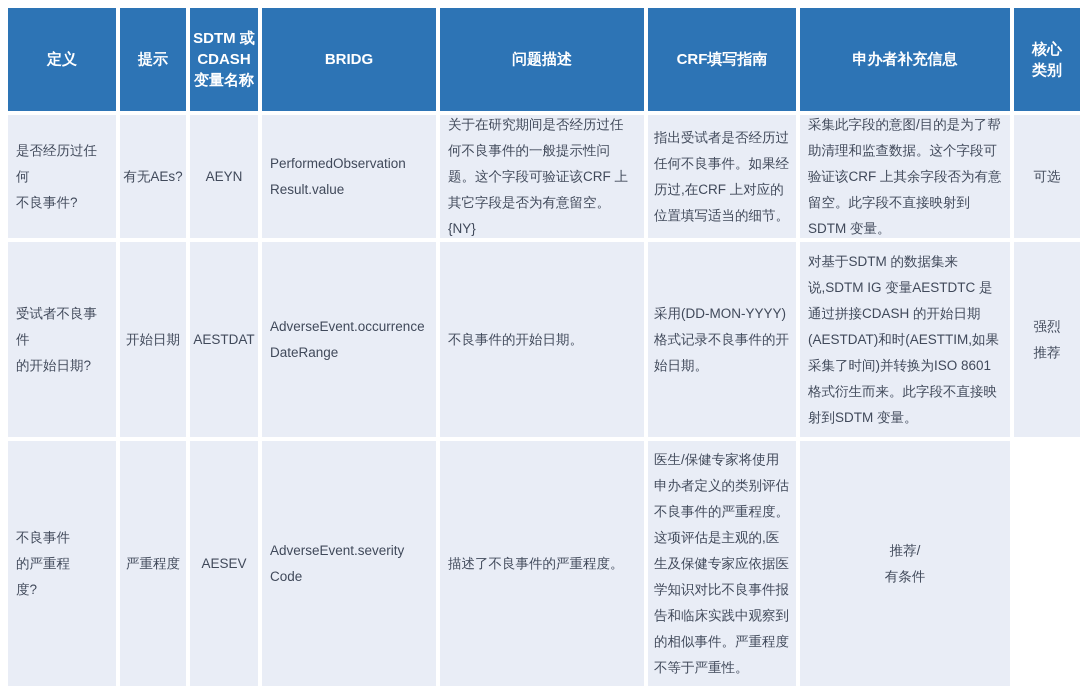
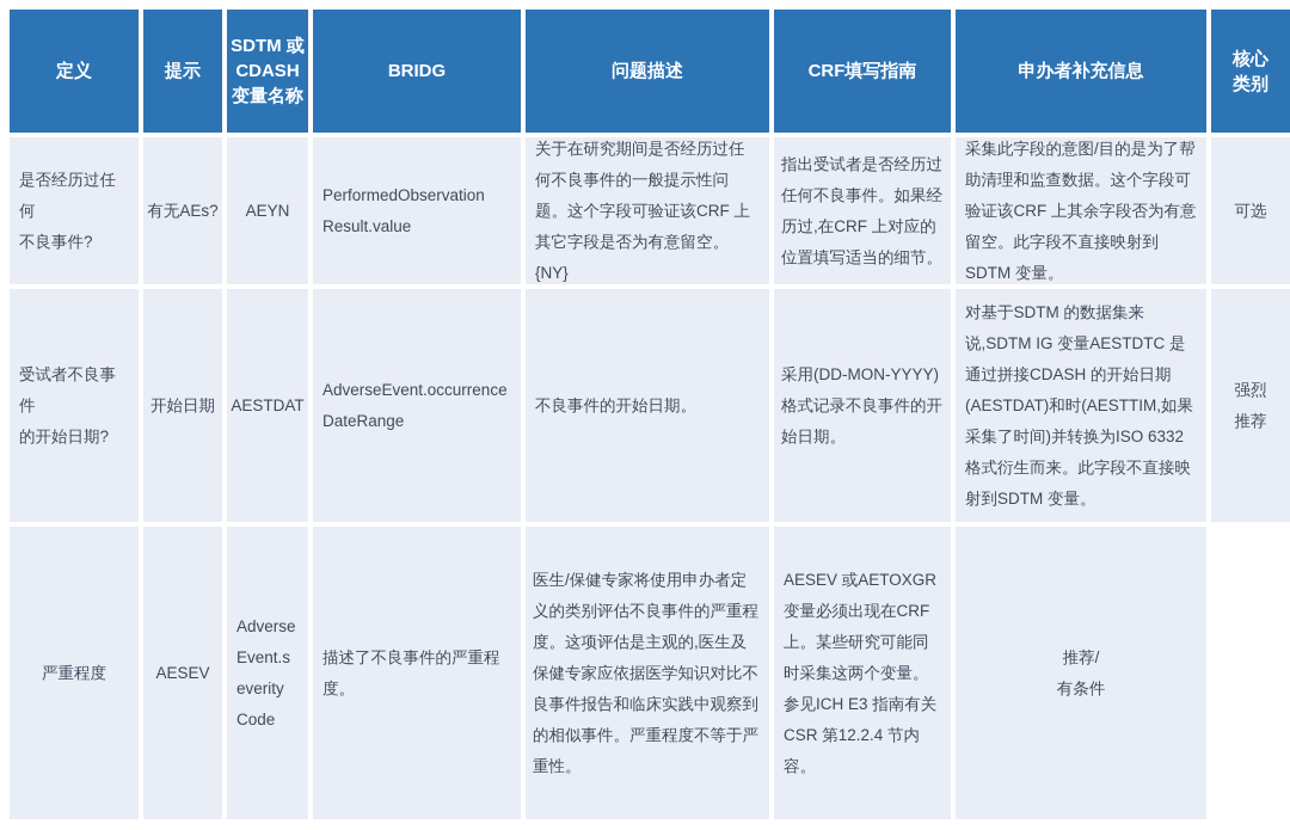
  定义
  提示
  SDTM 或
  CDASH
  变量名称
  BRIDG
  问题描述
  CRF填写指南
  申办者补充信息
  核心
  类别
  是否经历过任何
  不良事件?
  有无AEs?
  AEYN
  PerformedObservation
  Result.value
  关于在研究期间是否经历过任何不良事件的一般提示性问题。这个字段可验证该CRF 上其它字段是否为有意留空。{NY}
  指出受试者是否经历过任何不良事件。如果经历过,在CRF 上对应的位置填写适当的细节。
  采集此字段的意图/目的是为了帮助清理和监查数据。这个字段可验证该CRF 上其余字段否为有意留空。此字段不直接映射到SDTM 变量。
  可选
  受试者不良事件
  的开始日期?
  开始日期
  AESTDAT
  AdverseEvent.occurrence
  DateRange
  不良事件的开始日期。
  采用(DD-MON-YYYY)格式记录不良事件的开始日期。
- 对基于SDTM 的数据集来说,SDTM IG 变量AESTDTC 是通过拼接CDASH 的开始日期(AESTDAT)和时(AESTTIM,如果采集了时间)并转换为ISO 8601 格式衍生而来。此字段不直接映射到SDTM 变量。
+ 对基于SDTM 的数据集来说,SDTM IG 变量AESTDTC 是通过拼接CDASH 的开始日期(AESTDAT)和时(AESTTIM,如果采集了时间)并转换为ISO 6332 格式衍生而来。此字段不直接映射到SDTM 变量。
  强烈
  推荐
- 不良事件
- 的严重程
- 度?
  严重程度
  AESEV
  AdverseEvent.severity
  Code
  描述了不良事件的严重程度。
  医生/保健专家将使用申办者定义的类别评估不良事件的严重程度。这项评估是主观的,医生及保健专家应依据医学知识对比不良事件报告和临床实践中观察到的相似事件。严重程度不等于严重性。
+ AESEV 或AETOXGR 变量必须出现在CRF 上。某些研究可能同时采集这两个变量。参见ICH E3 指南有关CSR 第12.2.4 节内容。
  推荐/
  有条件
